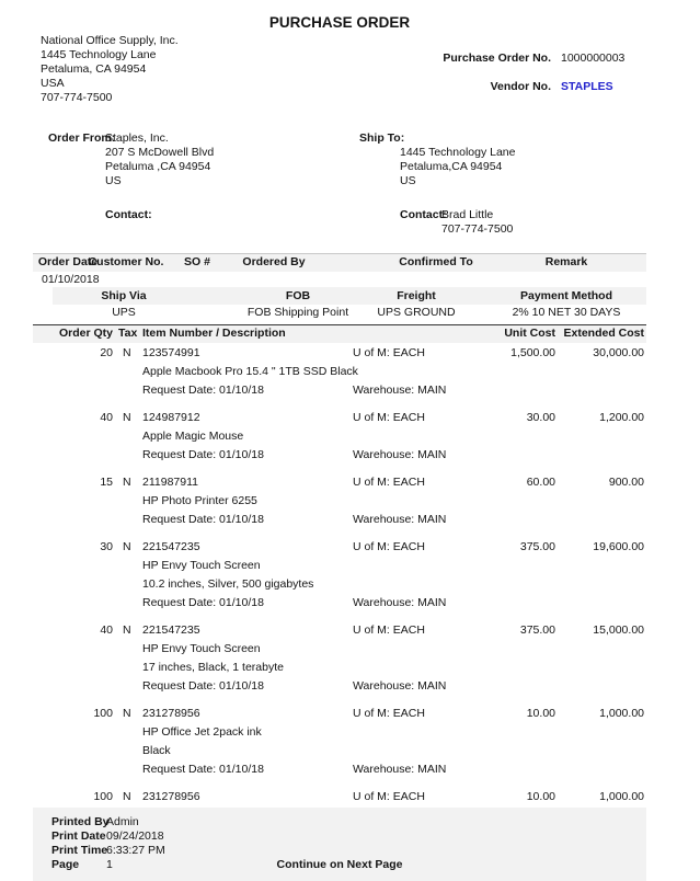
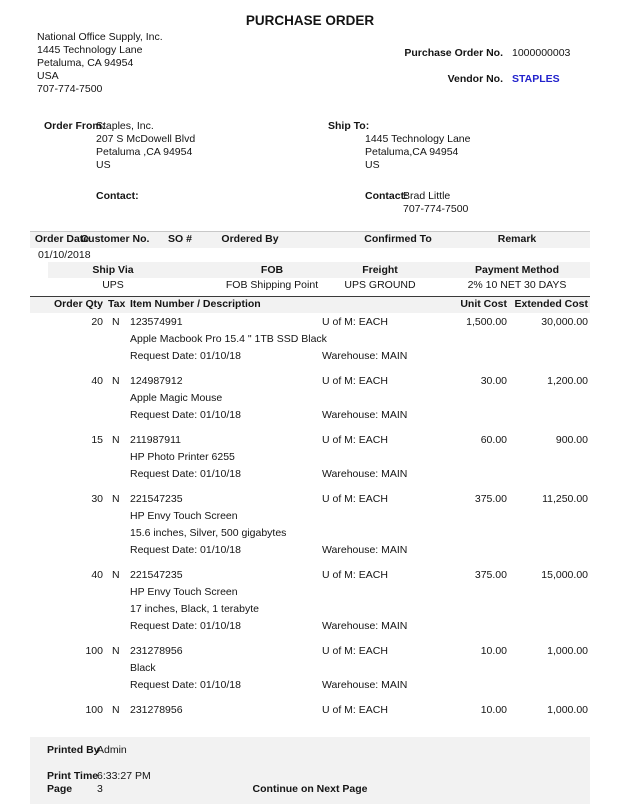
  PURCHASE ORDER
  National Office Supply, Inc.
  1445 Technology Lane
  Petaluma, CA 94954
  USA
  707-774-7500
  Purchase Order No.
  1000000003
  Vendor No.
  STAPLES
  Order From:
  Staples, Inc.
  207 S McDowell Blvd
  Petaluma ,CA 94954
  US
  Contact:
  Ship To:
  1445 Technology Lane
  Petaluma,CA 94954
  US
  Contact:
  Brad Little
  707-774-7500
  Order Date
  Customer No.
  SO #
  Ordered By
  Confirmed To
  Remark
  01/10/2018
  Ship Via
  FOB
  Freight
  Payment Method
  UPS
  FOB Shipping Point
  UPS GROUND
  2% 10 NET 30 DAYS
  Order Qty
  Tax
  Item Number / Description
  Unit Cost
  Extended Cost
  20
  N
  123574991
  U of M: EACH
  1,500.00
  30,000.00
  Apple Macbook Pro 15.4 " 1TB SSD Black
  Request Date: 01/10/18
  Warehouse: MAIN
  40
  N
  124987912
  U of M: EACH
  30.00
  1,200.00
  Apple Magic Mouse
  Request Date: 01/10/18
  Warehouse: MAIN
  15
  N
  211987911
  U of M: EACH
  60.00
  900.00
  HP Photo Printer 6255
  Request Date: 01/10/18
  Warehouse: MAIN
  30
  N
  221547235
  U of M: EACH
  375.00
- 19,600.00
+ 11,250.00
  HP Envy Touch Screen
- 10.2 inches, Silver, 500 gigabytes
+ 15.6 inches, Silver, 500 gigabytes
  Request Date: 01/10/18
  Warehouse: MAIN
  40
  N
  221547235
  U of M: EACH
  375.00
  15,000.00
  HP Envy Touch Screen
  17 inches, Black, 1 terabyte
  Request Date: 01/10/18
  Warehouse: MAIN
  100
  N
  231278956
  U of M: EACH
  10.00
  1,000.00
- HP Office Jet 2pack ink
  Black
  Request Date: 01/10/18
  Warehouse: MAIN
  100
  N
  231278956
  U of M: EACH
  10.00
  1,000.00
  Printed By
  Admin
- Print Date
- 09/24/2018
  Print Time
  6:33:27 PM
  Page
- 1
+ 3
  Continue on Next Page
